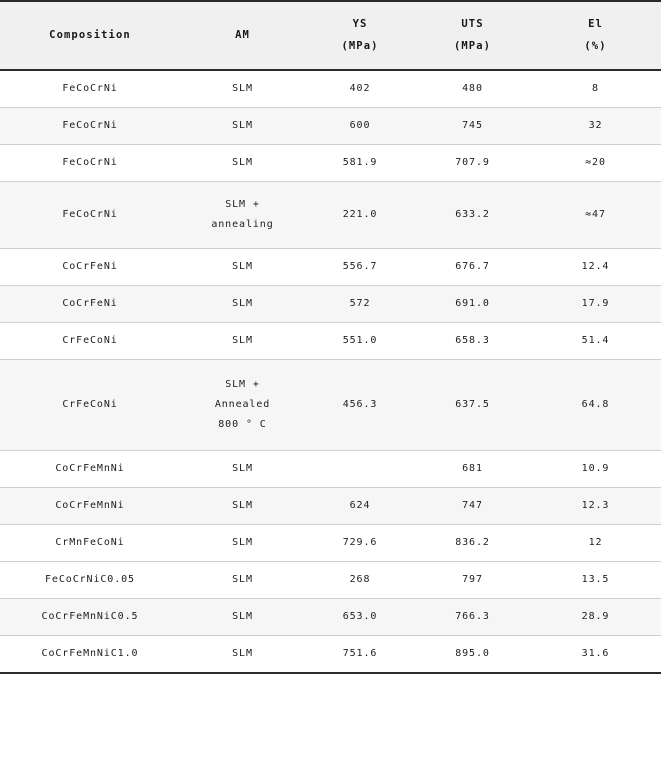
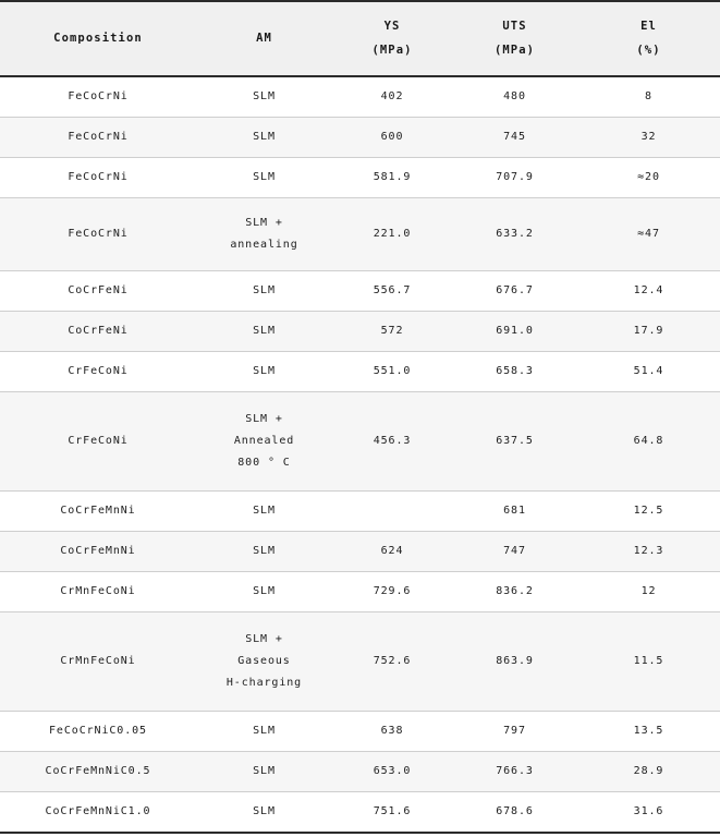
  Composition	AM	YS(MPa)	UTS(MPa)	El(%)
  FeCoCrNi	SLM	402	480	8
  FeCoCrNi	SLM	600	745	32
  FeCoCrNi	SLM	581.9	707.9	≈20
  FeCoCrNi	SLM +annealing	221.0	633.2	≈47
  CoCrFeNi	SLM	556.7	676.7	12.4
  CoCrFeNi	SLM	572	691.0	17.9
  CrFeCoNi	SLM	551.0	658.3	51.4
  CrFeCoNi	SLM +Annealed800 ° C	456.3	637.5	64.8
- CoCrFeMnNi	SLM		681	10.9
+ CoCrFeMnNi	SLM		681	12.5
  CoCrFeMnNi	SLM	624	747	12.3
  CrMnFeCoNi	SLM	729.6	836.2	12
+ CrMnFeCoNi	SLM +GaseousH-charging	752.6	863.9	11.5
- FeCoCrNiC0.05	SLM	268	797	13.5
+ FeCoCrNiC0.05	SLM	638	797	13.5
  CoCrFeMnNiC0.5	SLM	653.0	766.3	28.9
- CoCrFeMnNiC1.0	SLM	751.6	895.0	31.6
+ CoCrFeMnNiC1.0	SLM	751.6	678.6	31.6
